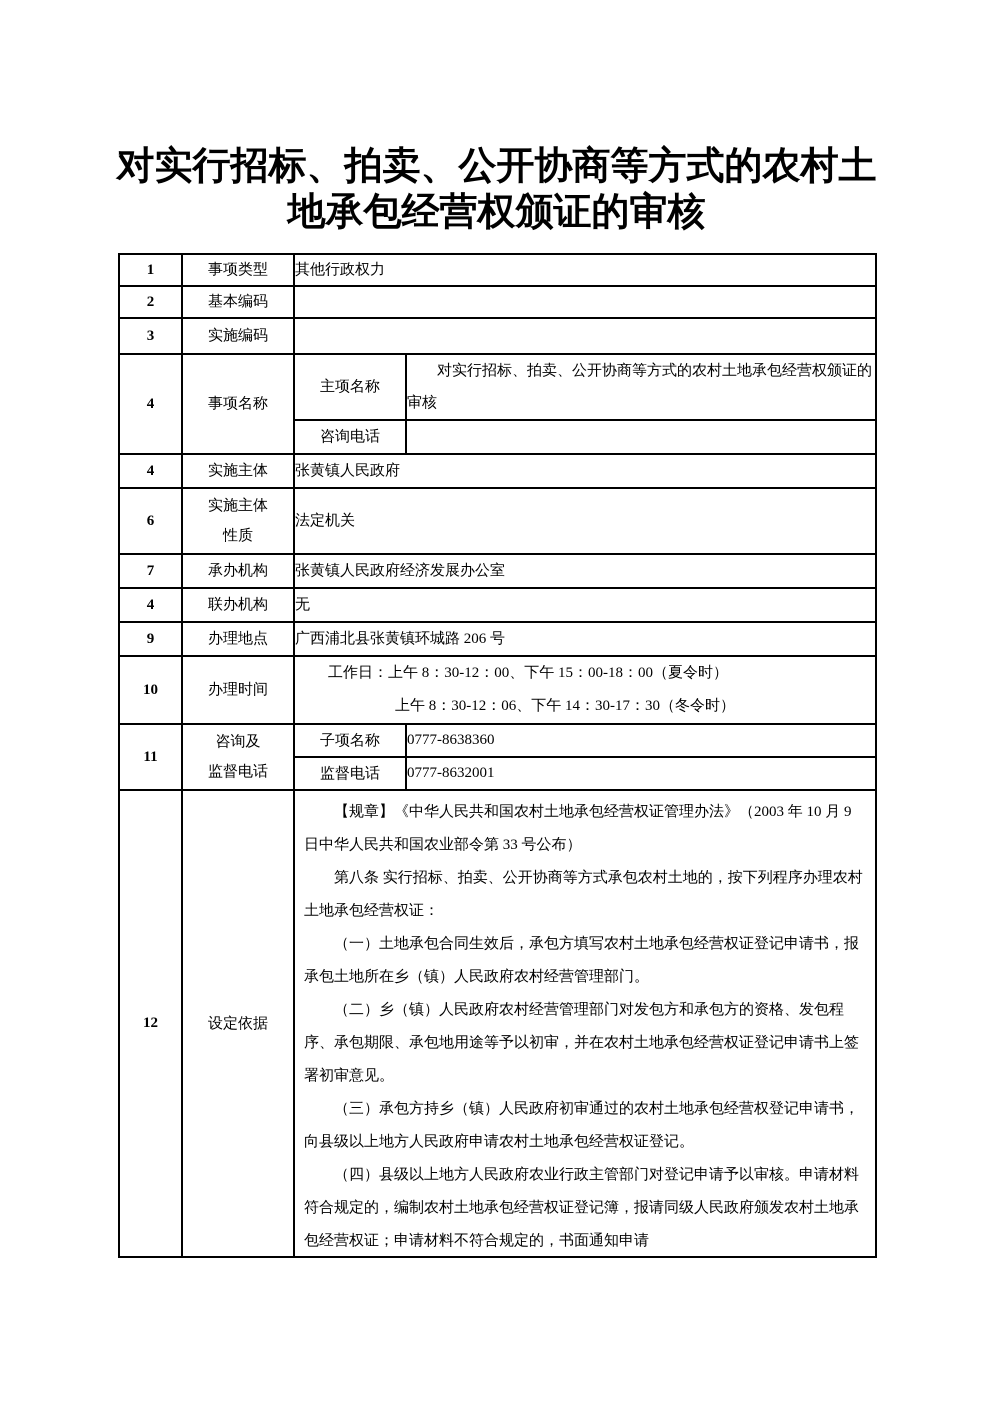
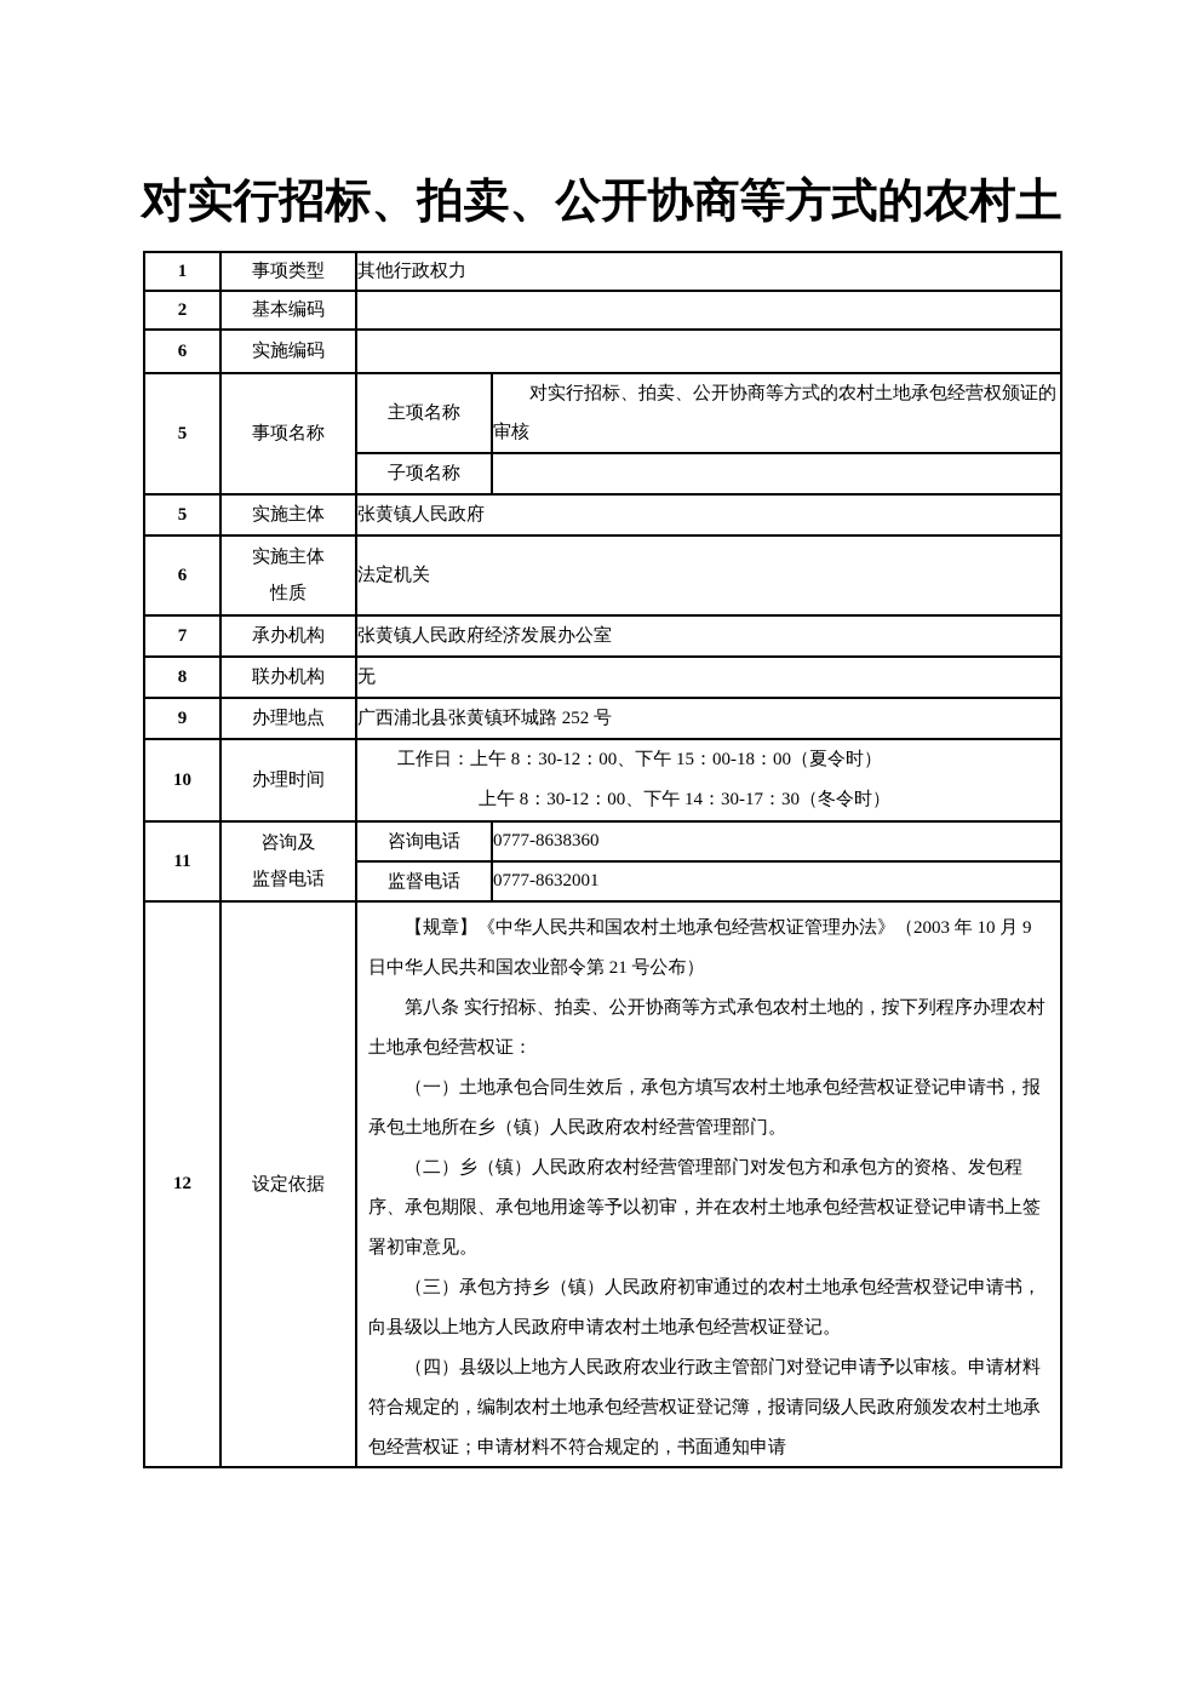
  对实行招标、拍卖、公开协商等方式的农村土
- 地承包经营权颁证的审核
  1	事项类型	其他行政权力
  2	基本编码
- 3	实施编码
+ 6	实施编码
- 4	事项名称	主项名称	对实行招标、拍卖、公开协商等方式的农村土地承包经营权颁证的审核
+ 5	事项名称	主项名称	对实行招标、拍卖、公开协商等方式的农村土地承包经营权颁证的审核
- 咨询电话
+ 子项名称
- 4	实施主体	张黄镇人民政府
+ 5	实施主体	张黄镇人民政府
  6	实施主体 性质	法定机关
  7	承办机构	张黄镇人民政府经济发展办公室
- 4	联办机构	无
+ 8	联办机构	无
- 9	办理地点	广西浦北县张黄镇环城路 206 号
+ 9	办理地点	广西浦北县张黄镇环城路 252 号
- 10	办理时间	工作日：上午 8：30-12：00、下午 15：00-18：00（夏令时） 上午 8：30-12：06、下午 14：30-17：30（冬令时）
+ 10	办理时间	工作日：上午 8：30-12：00、下午 15：00-18：00（夏令时） 上午 8：30-12：00、下午 14：30-17：30（冬令时）
- 11	咨询及 监督电话	子项名称	0777-8638360
+ 11	咨询及 监督电话	咨询电话	0777-8638360
  监督电话	0777-8632001
- 12	设定依据	【规章】《中华人民共和国农村土地承包经营权证管理办法》（2003 年 10 月 9 日中华人民共和国农业部令第 33 号公布） 第八条 实行招标、拍卖、公开协商等方式承包农村土地的，按下列程序办理农村土地承包经营权证： （一）土地承包合同生效后，承包方填写农村土地承包经营权证登记申请书，报承包土地所在乡（镇）人民政府农村经营管理部门。 （二）乡（镇）人民政府农村经营管理部门对发包方和承包方的资格、发包程序、承包期限、承包地用途等予以初审，并在农村土地承包经营权证登记申请书上签署初审意见。 （三）承包方持乡（镇）人民政府初审通过的农村土地承包经营权登记申请书，向县级以上地方人民政府申请农村土地承包经营权证登记。 （四）县级以上地方人民政府农业行政主管部门对登记申请予以审核。申请材料符合规定的，编制农村土地承包经营权证登记簿，报请同级人民政府颁发农村土地承包经营权证；申请材料不符合规定的，书面通知申请
+ 12	设定依据	【规章】《中华人民共和国农村土地承包经营权证管理办法》（2003 年 10 月 9 日中华人民共和国农业部令第 21 号公布） 第八条 实行招标、拍卖、公开协商等方式承包农村土地的，按下列程序办理农村土地承包经营权证： （一）土地承包合同生效后，承包方填写农村土地承包经营权证登记申请书，报承包土地所在乡（镇）人民政府农村经营管理部门。 （二）乡（镇）人民政府农村经营管理部门对发包方和承包方的资格、发包程序、承包期限、承包地用途等予以初审，并在农村土地承包经营权证登记申请书上签署初审意见。 （三）承包方持乡（镇）人民政府初审通过的农村土地承包经营权登记申请书，向县级以上地方人民政府申请农村土地承包经营权证登记。 （四）县级以上地方人民政府农业行政主管部门对登记申请予以审核。申请材料符合规定的，编制农村土地承包经营权证登记簿，报请同级人民政府颁发农村土地承包经营权证；申请材料不符合规定的，书面通知申请
